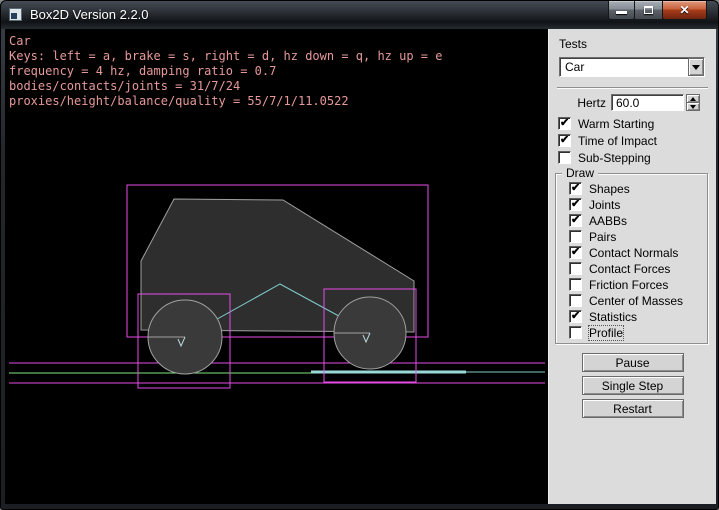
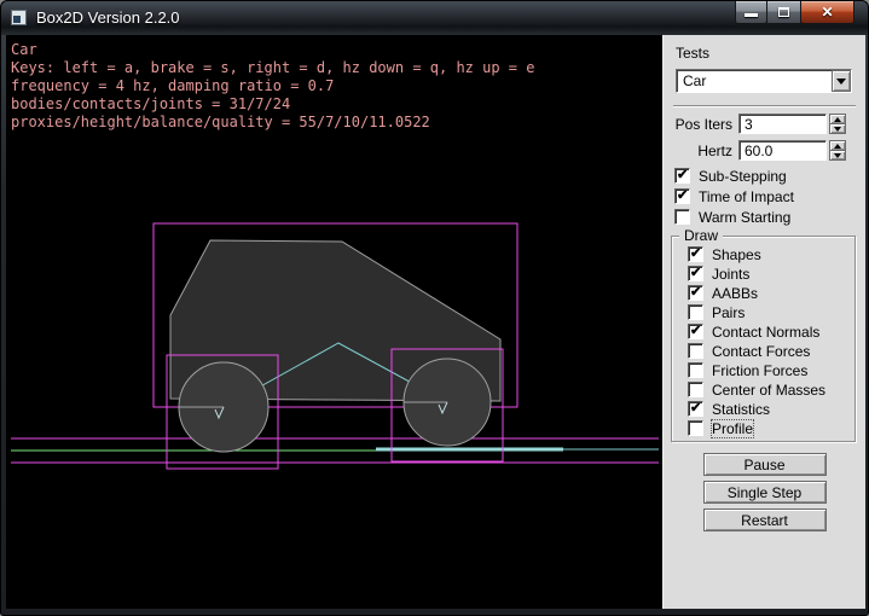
  Box2D Version 2.2.0
  ✕
- Car Keys: left = a, brake = s, right = d, hz down = q, hz up = e frequency = 4 hz, damping ratio = 0.7 bodies/contacts/joints = 31/7/24 proxies/height/balance/quality = 55/7/1/11.0522
+ Car Keys: left = a, brake = s, right = d, hz down = q, hz up = e frequency = 4 hz, damping ratio = 0.7 bodies/contacts/joints = 31/7/24 proxies/height/balance/quality = 55/7/10/11.0522
  Tests
  Car
+ Pos Iters
+ 3
  Hertz
  60.0
- Warm Starting
+ Sub-Stepping
  Time of Impact
- Sub-Stepping
+ Warm Starting
  Draw
  Shapes
  Joints
  AABBs
  Pairs
  Contact Normals
  Contact Forces
  Friction Forces
  Center of Masses
  Statistics
  Profile
  Pause
  Single Step
  Restart
